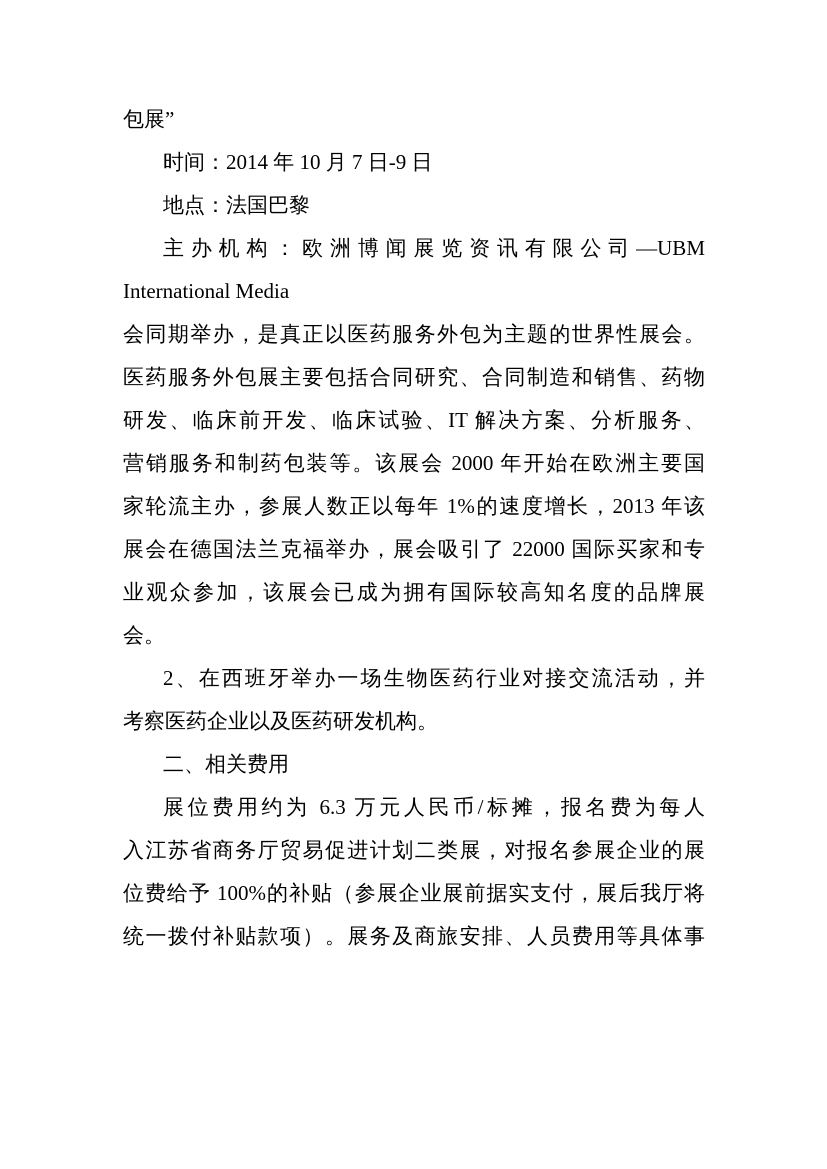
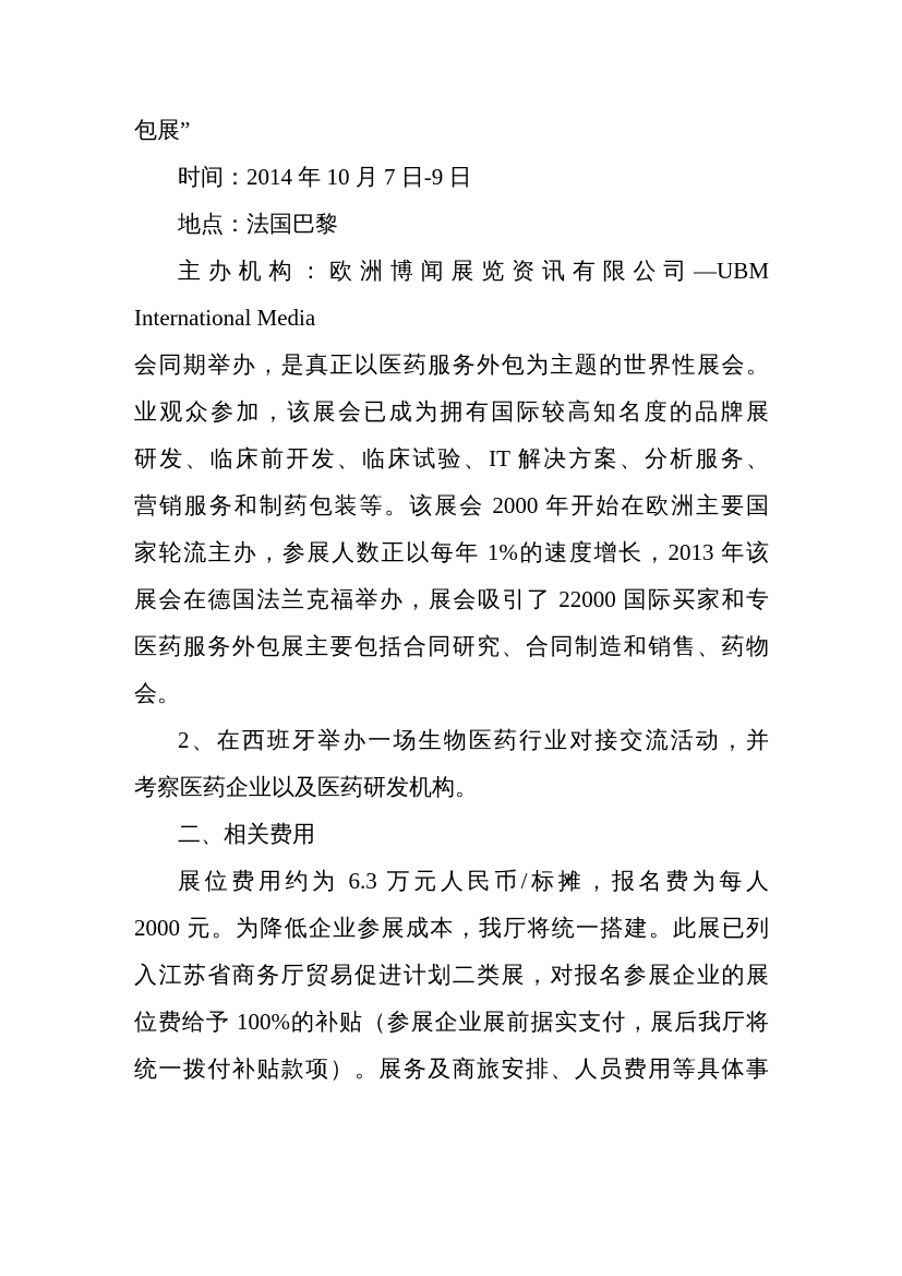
  包展”
  时间：2014 年 10 月 7 日-9 日
  地点：法国巴黎
  主办机构：欧洲博闻展览资讯有限公司—UBM
  International Media
  会同期举办，是真正以医药服务外包为主题的世界性展会。
- 医药服务外包展主要包括合同研究、合同制造和销售、药物
+ 业观众参加，该展会已成为拥有国际较高知名度的品牌展
  研发、临床前开发、临床试验、IT 解决方案、分析服务、
  营销服务和制药包装等。该展会 2000 年开始在欧洲主要国
  家轮流主办，参展人数正以每年 1%的速度增长，2013 年该
  展会在德国法兰克福举办，展会吸引了 22000 国际买家和专
- 业观众参加，该展会已成为拥有国际较高知名度的品牌展
+ 医药服务外包展主要包括合同研究、合同制造和销售、药物
  会。
  2、在西班牙举办一场生物医药行业对接交流活动，并
  考察医药企业以及医药研发机构。
  二、相关费用
  展位费用约为 6.3 万元人民币/标摊，报名费为每人
+ 2000 元。为降低企业参展成本，我厅将统一搭建。此展已列
  入江苏省商务厅贸易促进计划二类展，对报名参展企业的展
  位费给予 100%的补贴（参展企业展前据实支付，展后我厅将
  统一拨付补贴款项）。展务及商旅安排、人员费用等具体事
